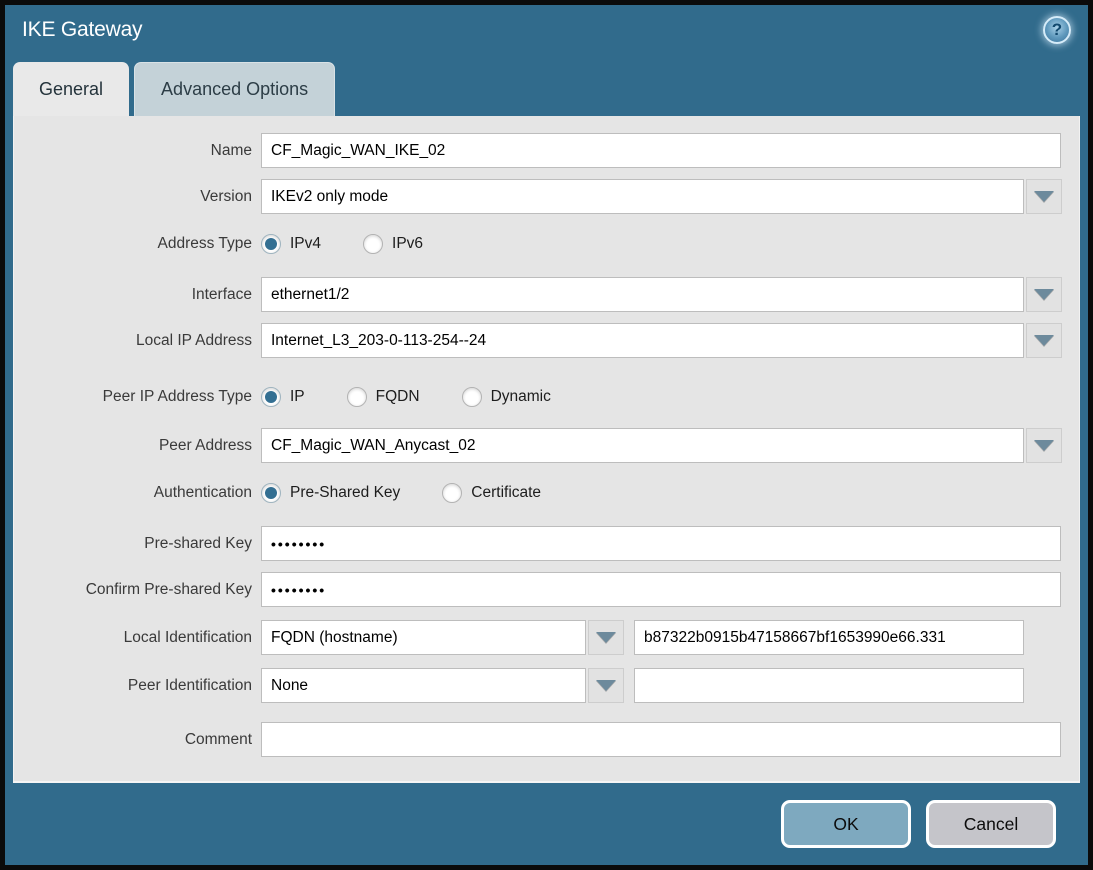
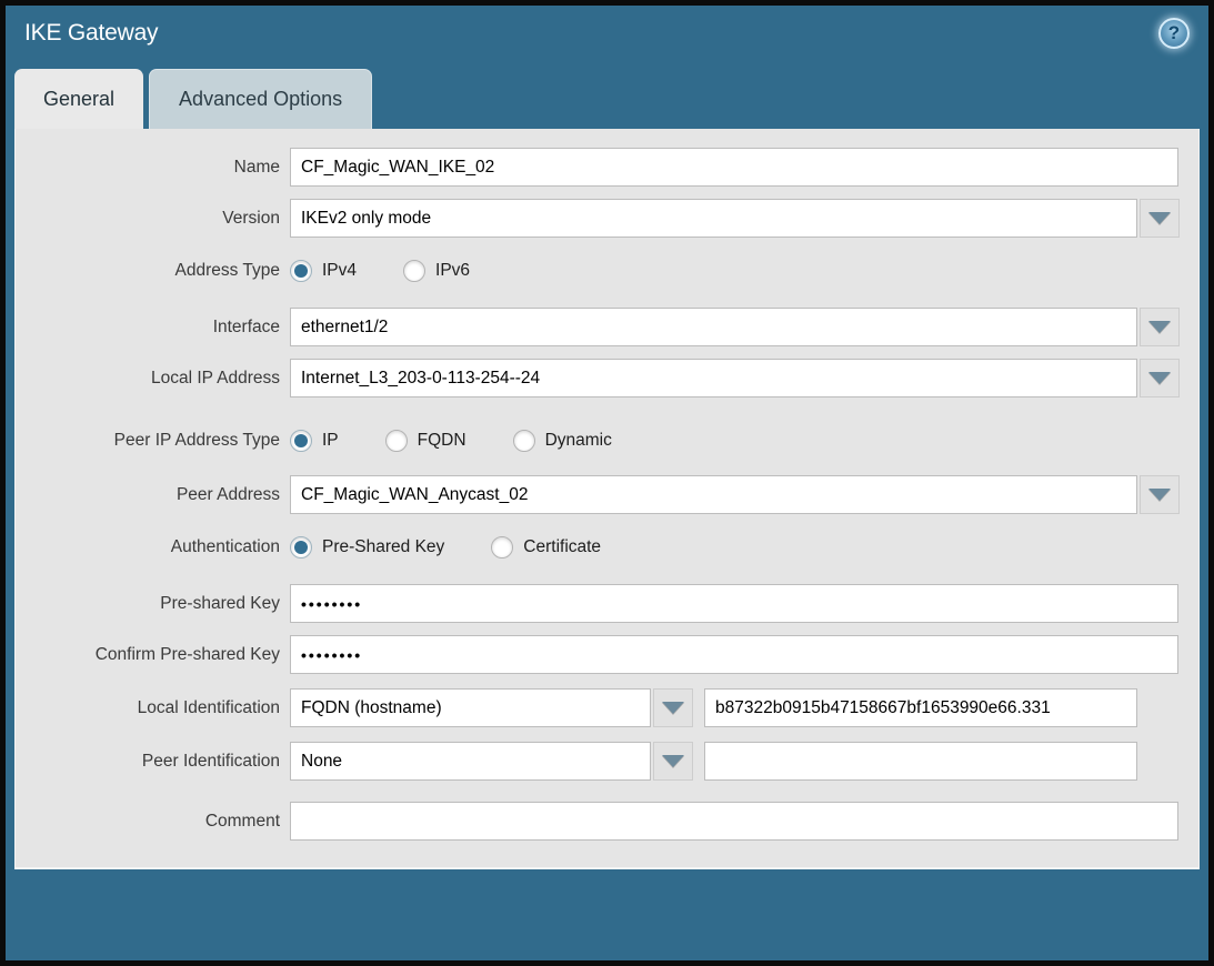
  IKE Gateway
  ?
  General
  Advanced Options
  Name
  CF_Magic_WAN_IKE_02
  Version
  IKEv2 only mode
  Address Type
  IPv4
  IPv6
  Interface
  ethernet1/2
  Local IP Address
  Internet_L3_203-0-113-254--24
  Peer IP Address Type
  IP
  FQDN
  Dynamic
  Peer Address
  CF_Magic_WAN_Anycast_02
  Authentication
  Pre-Shared Key
  Certificate
  Pre-shared Key
  ••••••••
  Confirm Pre-shared Key
  ••••••••
  Local Identification
  FQDN (hostname)
  b87322b0915b47158667bf1653990e66.331
  Peer Identification
  None
  Comment
- OK
- Cancel
